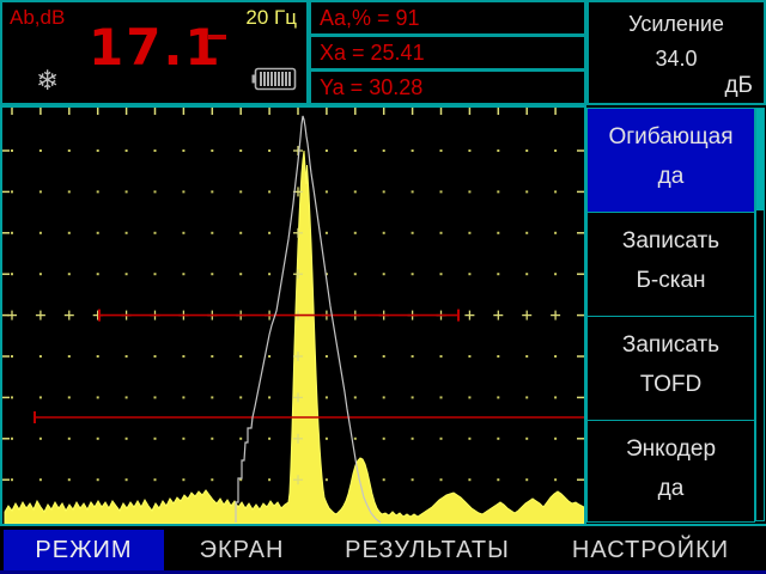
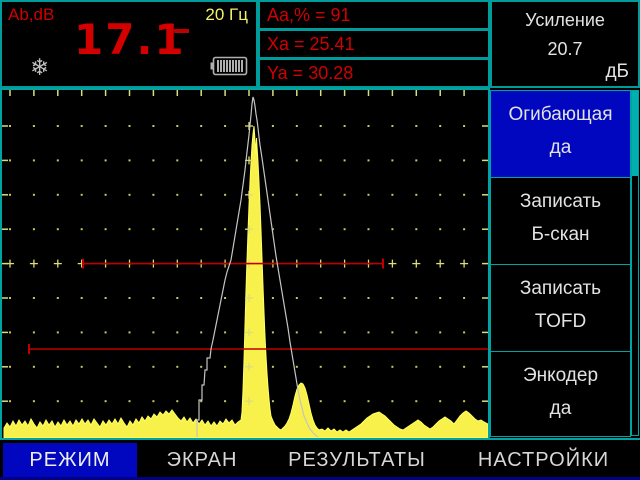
  Ab,dB
  17.1
  20 Гц
  ❄
  Aa,% = 91
  Xa = 25.41
  Ya = 30.28
  Усиление
- 34.0
+ 20.7
  дБ
  Огибающая
  да
  Записать
  Б-скан
  Записать
  TOFD
  Энкодер
  да
  РЕЖИМ
  ЭКРАН
  РЕЗУЛЬТАТЫ
  НАСТРОЙКИ
